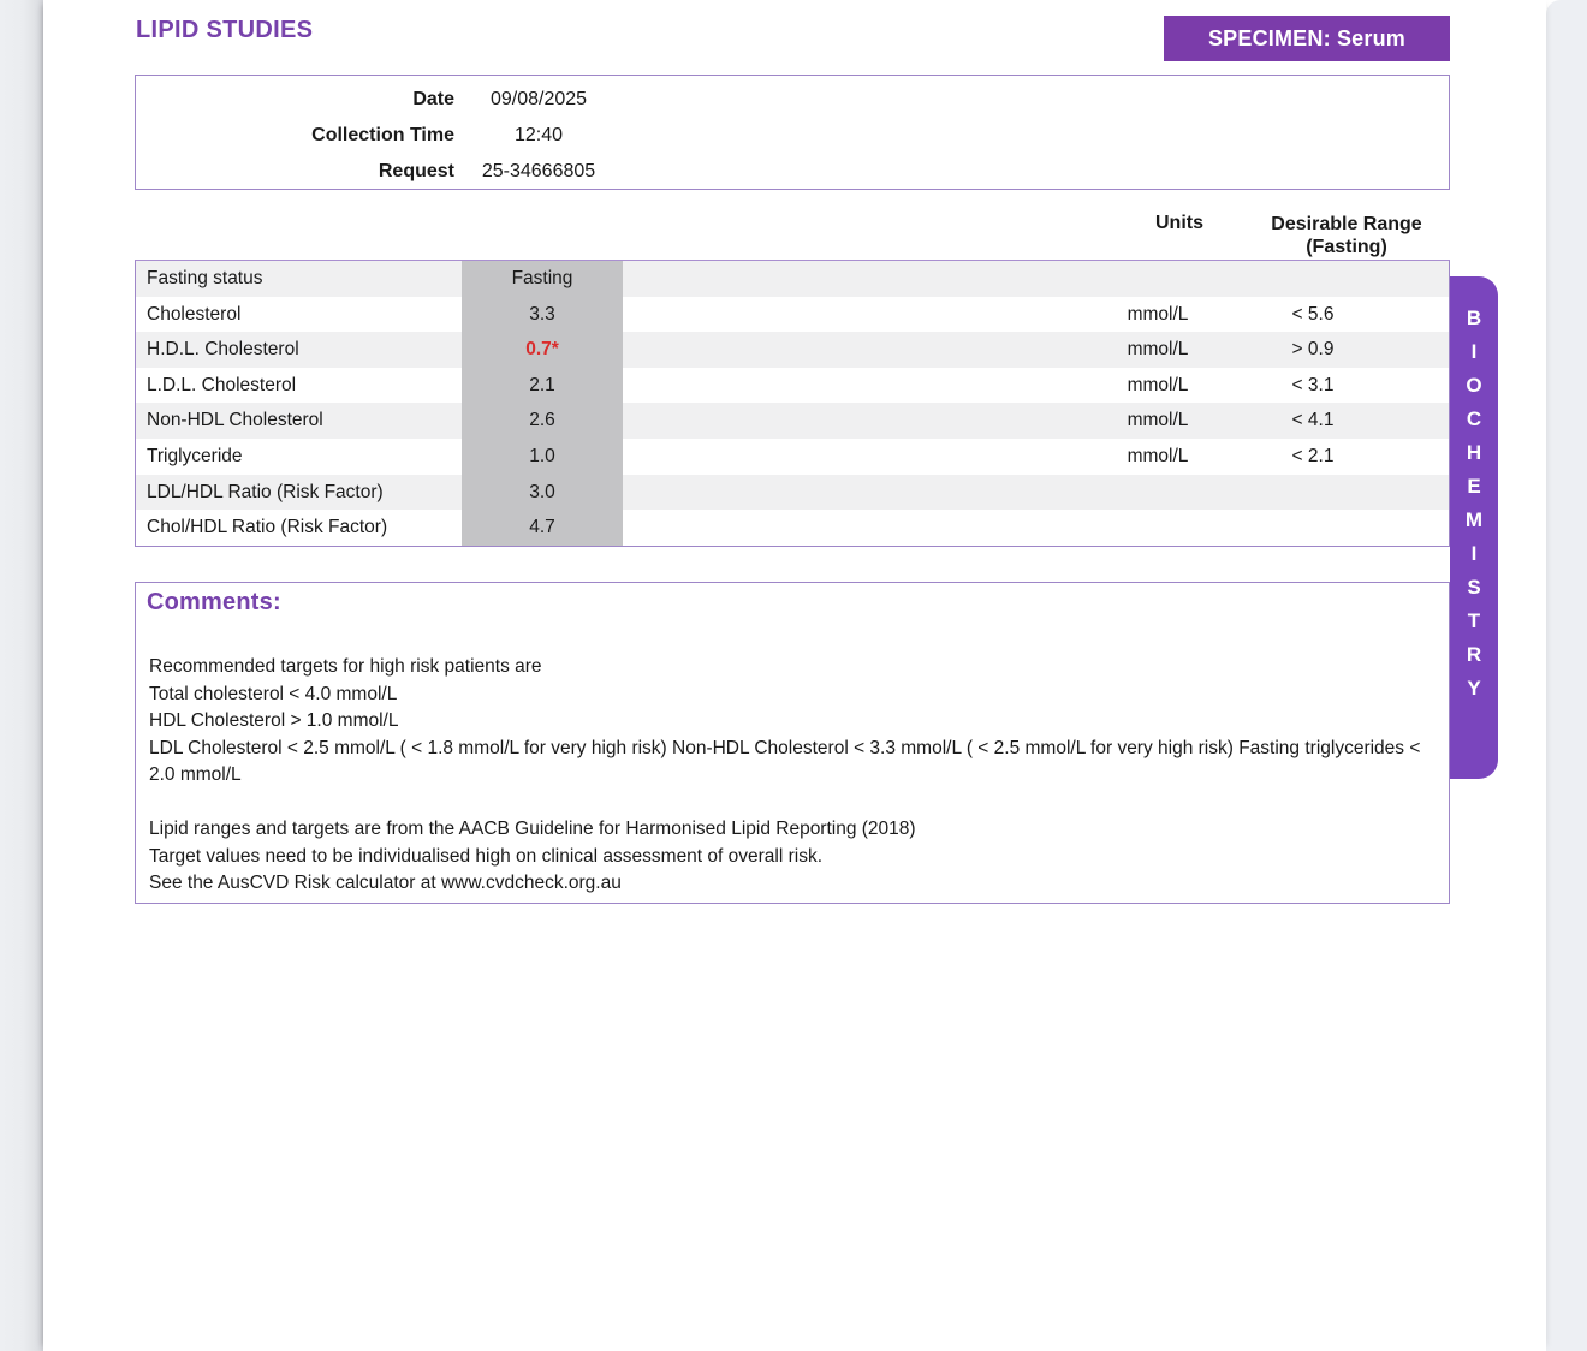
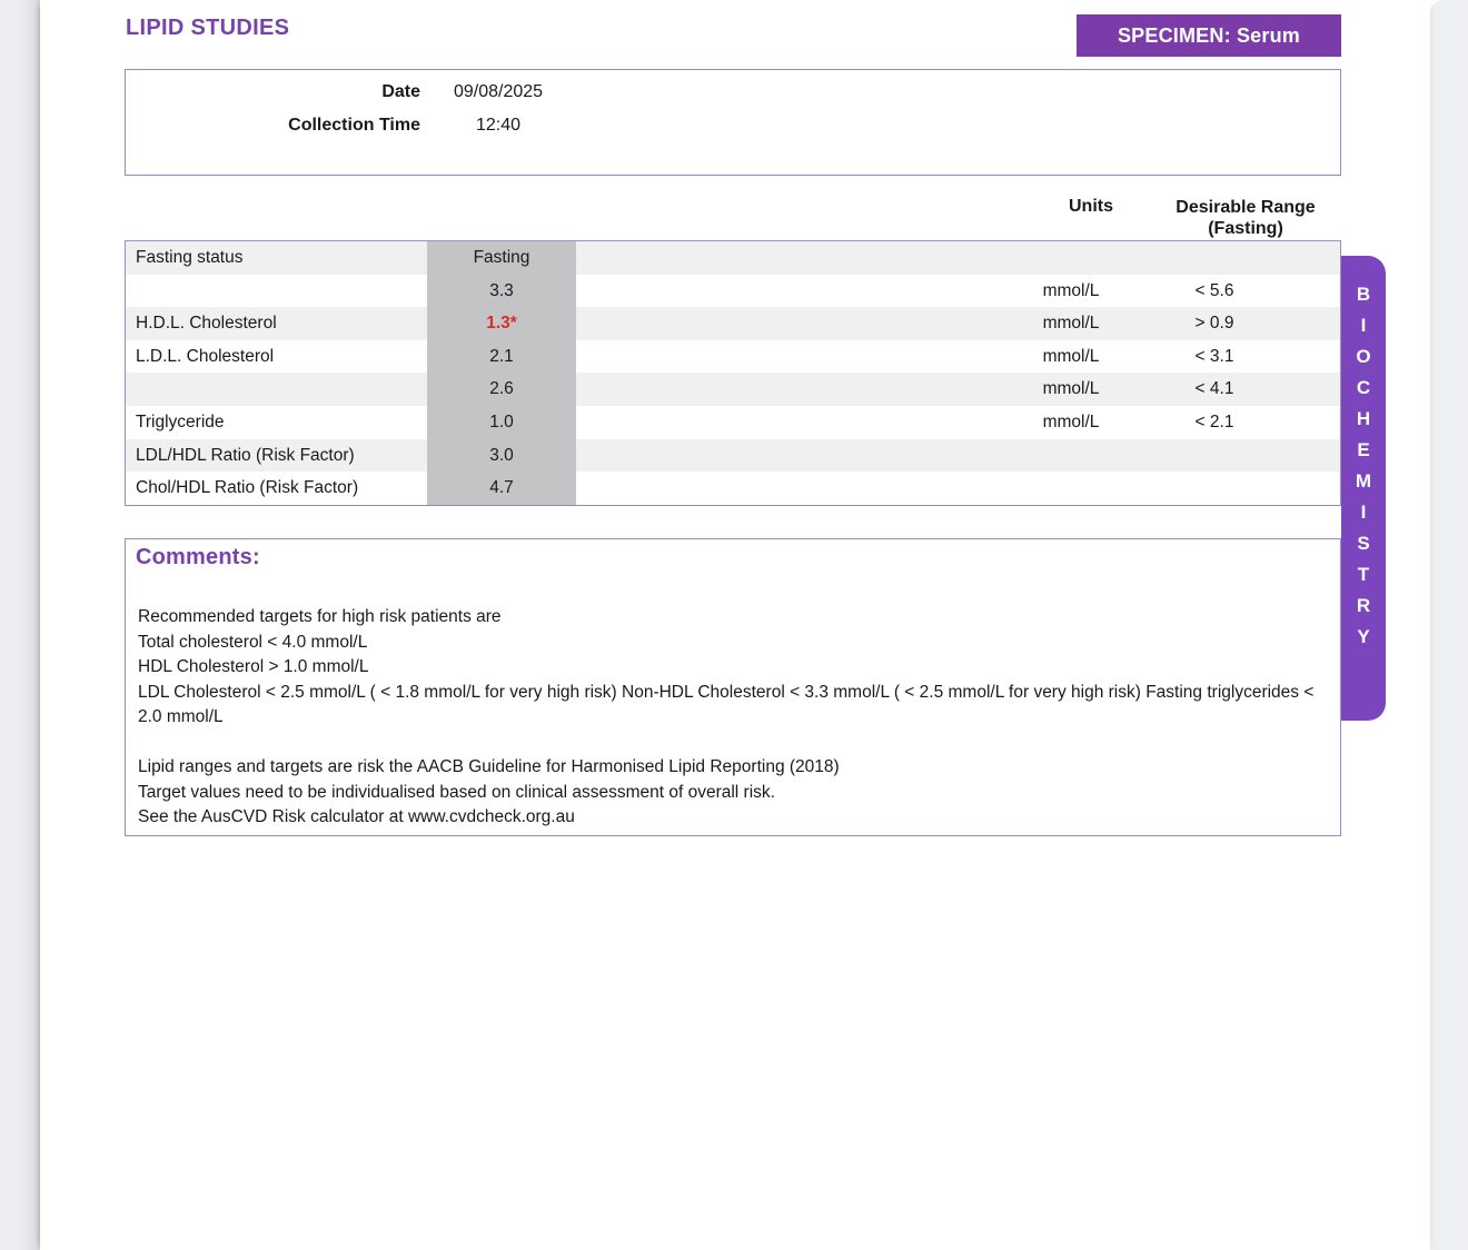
  LIPID STUDIES
  SPECIMEN: Serum
  Date
  09/08/2025
  Collection Time
  12:40
- Request
- 25-34666805
  Units
  Desirable Range
  (Fasting)
  Fasting status
  Fasting
- Cholesterol
  3.3
  mmol/L
  < 5.6
  H.D.L. Cholesterol
- 0.7*
+ 1.3*
  mmol/L
  > 0.9
  L.D.L. Cholesterol
  2.1
  mmol/L
  < 3.1
- Non-HDL Cholesterol
  2.6
  mmol/L
  < 4.1
  Triglyceride
  1.0
  mmol/L
  < 2.1
  LDL/HDL Ratio (Risk Factor)
  3.0
  Chol/HDL Ratio (Risk Factor)
  4.7
  Comments:
  Recommended targets for high risk patients are
  Total cholesterol < 4.0 mmol/L
  HDL Cholesterol > 1.0 mmol/L
  LDL Cholesterol < 2.5 mmol/L ( < 1.8 mmol/L for very high risk) Non-HDL Cholesterol < 3.3 mmol/L ( < 2.5 mmol/L for very high risk) Fasting triglycerides < 2.0 mmol/L
- Lipid ranges and targets are from the AACB Guideline for Harmonised Lipid Reporting (2018)
+ Lipid ranges and targets are risk the AACB Guideline for Harmonised Lipid Reporting (2018)
- Target values need to be individualised high on clinical assessment of overall risk.
+ Target values need to be individualised based on clinical assessment of overall risk.
  See the AusCVD Risk calculator at www.cvdcheck.org.au
  B
  I
  O
  C
  H
  E
  M
  I
  S
  T
  R
  Y
